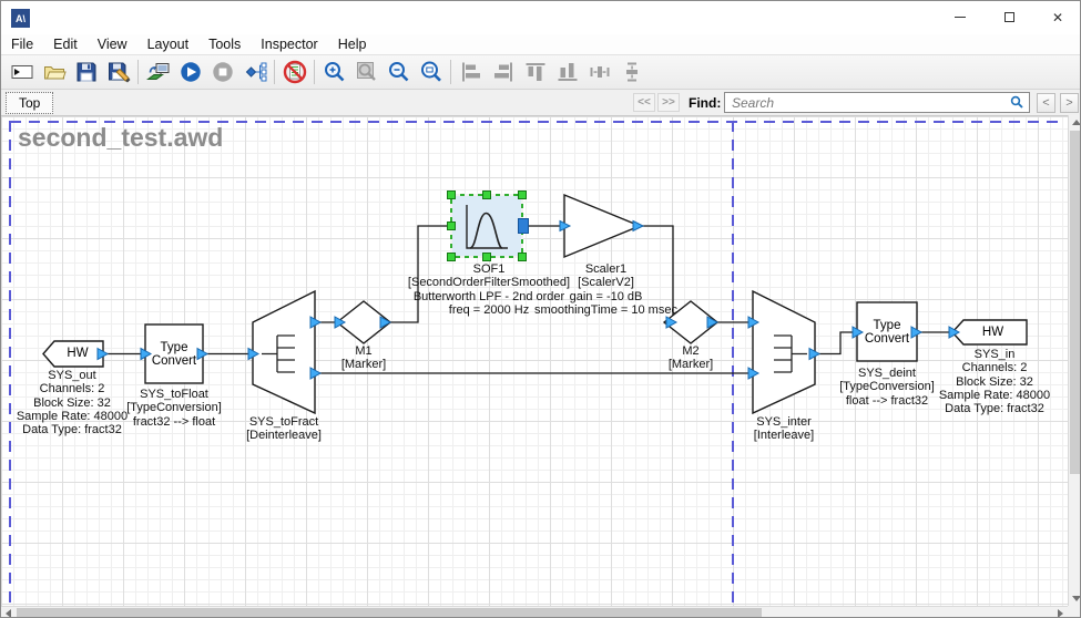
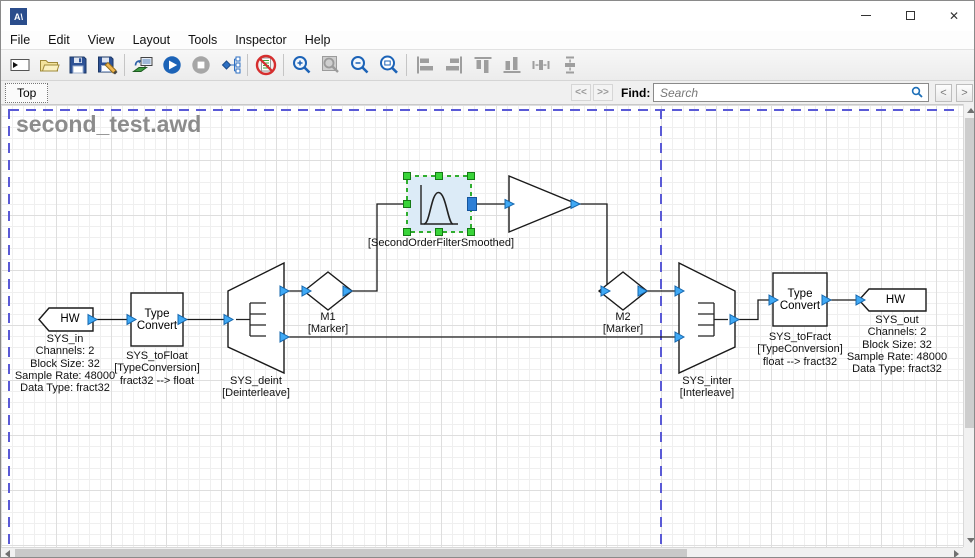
  A\
  ✕
  File
  Edit
  View
  Layout
  Tools
  Inspector
  Help
  Top
  <<
  >>
  Find:
  Search
  <
  >
  second_test.awd
  HW
  Type Convert
  Type Convert
  HW
- SYS_out
+ SYS_in
  Channels: 2
  Block Size: 32
  Sample Rate: 48000
  Data Type: fract32
  SYS_toFloat
  [TypeConversion]
  fract32 --> float
- SYS_toFract
+ SYS_deint
  [Deinterleave]
  M1
  [Marker]
- SOF1
  [SecondOrderFilterSmoothed]
- Butterworth LPF - 2nd order
- freq = 2000 Hz
- Scaler1
- [ScalerV2]
- gain = -10 dB
- smoothingTime = 10 msec
  M2
  [Marker]
  SYS_inter
  [Interleave]
- SYS_deint
+ SYS_toFract
  [TypeConversion]
  float --> fract32
- SYS_in
+ SYS_out
  Channels: 2
  Block Size: 32
  Sample Rate: 48000
  Data Type: fract32
